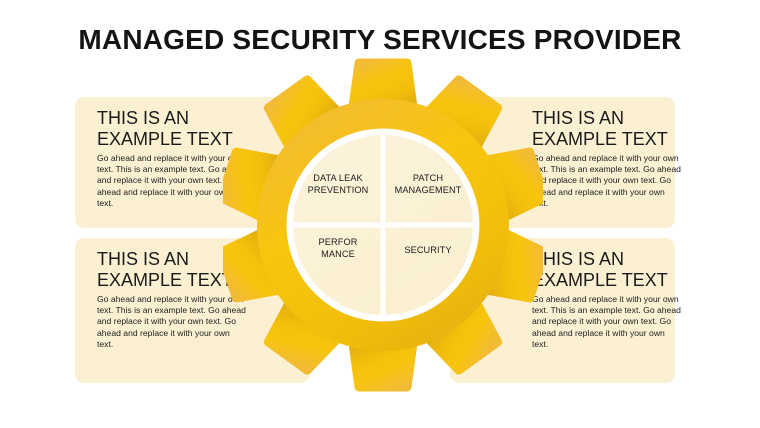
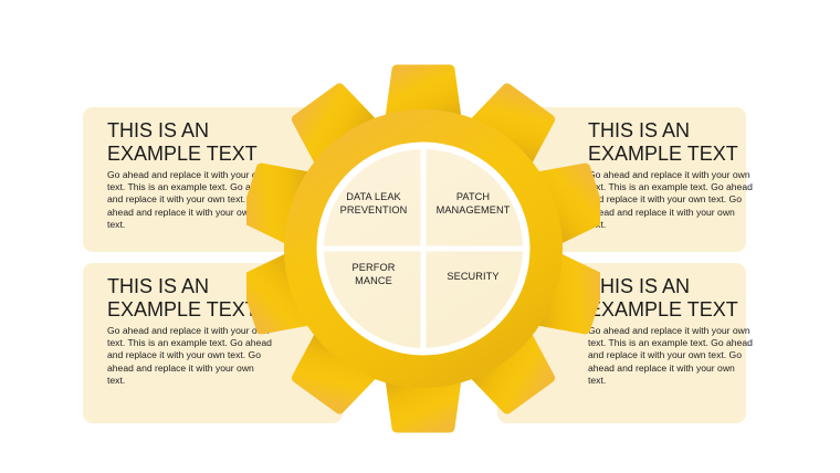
- MANAGED SECURITY SERVICES PROVIDER
  THIS IS AN
  EXAMPLE TEXT
  Go ahead and replace it with your text. This is an example text. Go a and replace it with your own text. ahead and replace it with your ow text.
  THIS IS AN
  EXAMPLE TEXT
  o ahead and replace it with your own xt. This is an example text. Go ahead d replace it with your own text. Go ead and replace it with your own t.
  THIS IS AN
  EXAMPLE TEX
  Go ahead and replace it with your o text. This is an example text. Go ahead and replace it with your own text. Go ahead and replace it with your own text.
  HIS IS AN
  XAMPLE TEXT
  Go ahead and replace it with your own text. This is an example text. Go ahead and replace it with your own text. Go ahead and replace it with your own text.
  DATA LEAK
  PREVENTION
  PATCH
  MANAGEMENT
  PERFOR
  MANCE
  SECURITY
